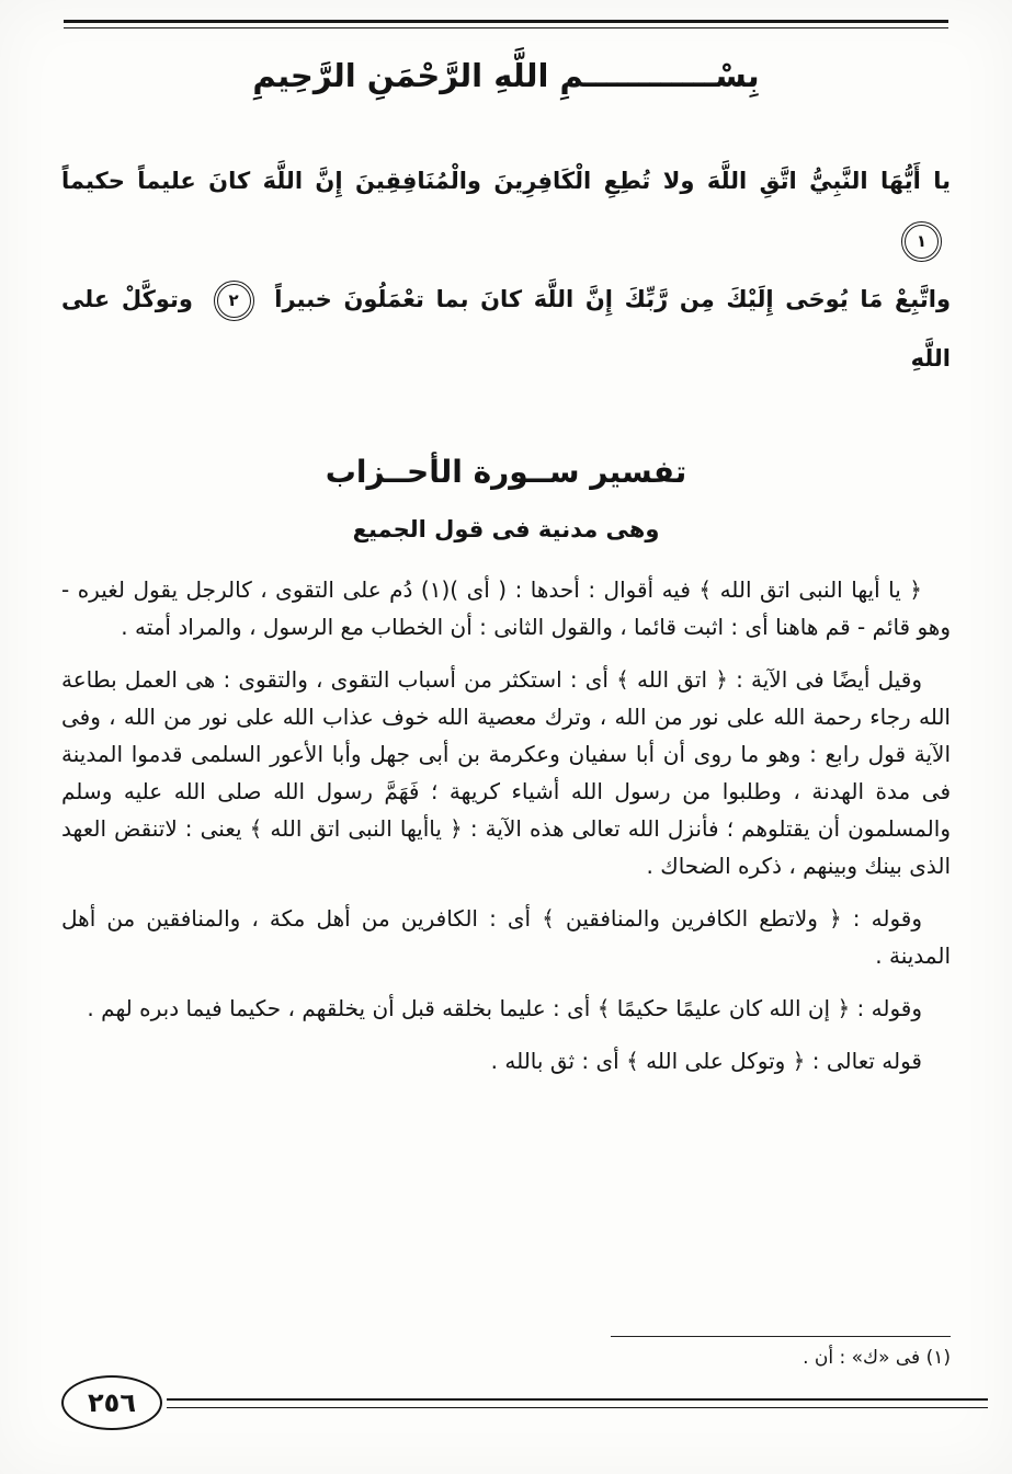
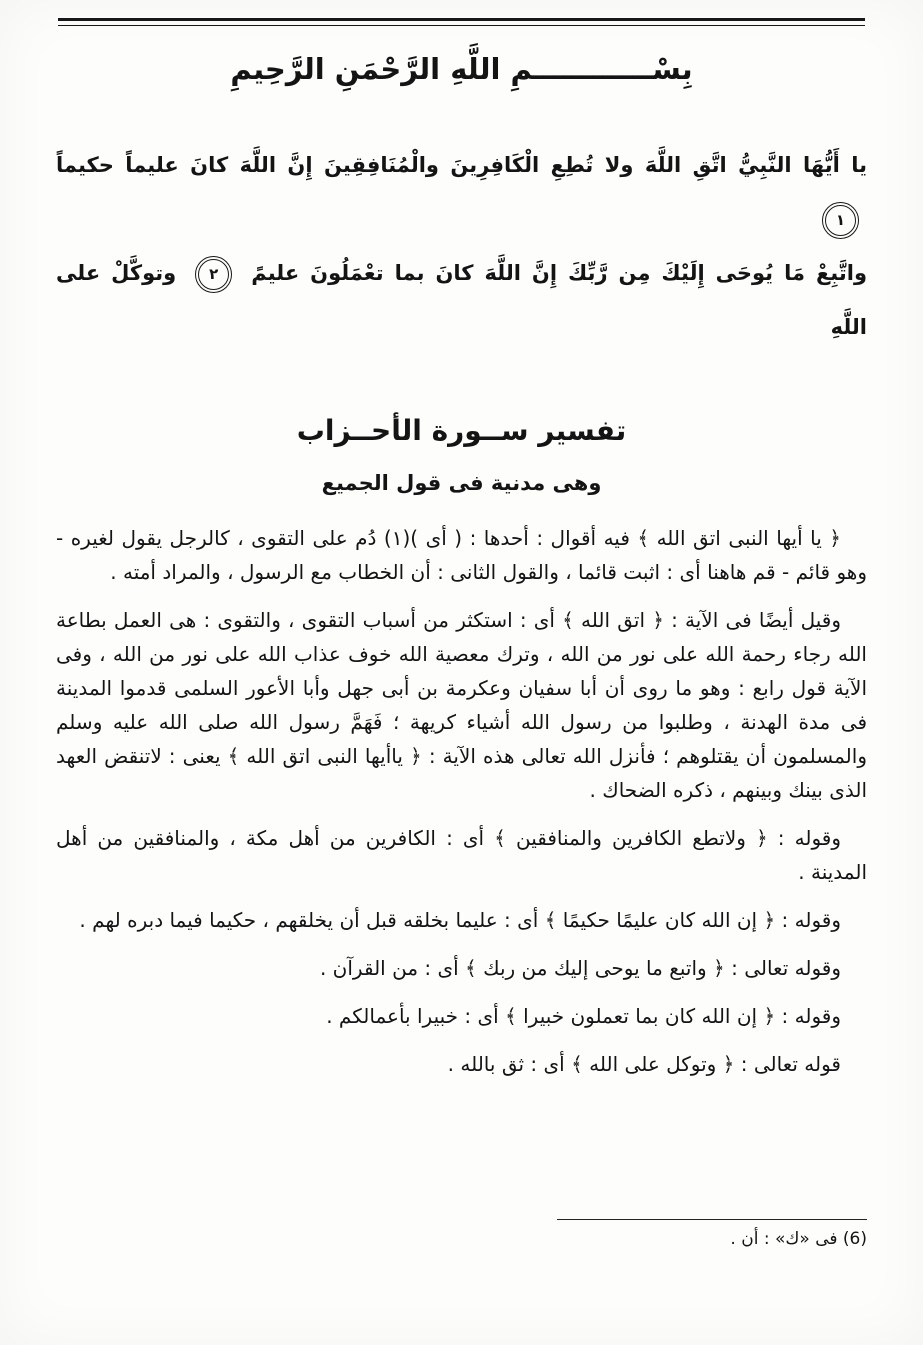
  بِسْــــــــــــمِ اللَّهِ الرَّحْمَنِ الرَّحِيمِ
  يا أَيُّهَا النَّبِيُّ اتَّقِ اللَّهَ ولا تُطِعِ الْكَافِرِينَ والْمُنَافِقِينَ إِنَّ اللَّهَ كانَ عليماً حكيماً
  ١
- واتَّبِعْ مَا يُوحَى إِلَيْكَ مِن رَّبِّكَ إِنَّ اللَّهَ كانَ بما تعْمَلُونَ خبيراً
+ واتَّبِعْ مَا يُوحَى إِلَيْكَ مِن رَّبِّكَ إِنَّ اللَّهَ كانَ بما تعْمَلُونَ عليمً
  ٢
  وتوكَّلْ على اللَّهِ
  تفسير ســورة الأحــزاب
  وهى مدنية فى قول الجميع
  ﴿ يا أيها النبى اتق الله ﴾ فيه أقوال : أحدها : ( أى )(١) دُم على التقوى ، كالرجل يقول لغيره - وهو قائم - قم هاهنا أى : اثبت قائما ، والقول الثانى : أن الخطاب مع الرسول ، والمراد أمته .
  وقيل أيضًا فى الآية : ﴿ اتق الله ﴾ أى : استكثر من أسباب التقوى ، والتقوى : هى العمل بطاعة الله رجاء رحمة الله على نور من الله ، وترك معصية الله خوف عذاب الله على نور من الله ، وفى الآية قول رابع : وهو ما روى أن أبا سفيان وعكرمة بن أبى جهل وأبا الأعور السلمى قدموا المدينة فى مدة الهدنة ، وطلبوا من رسول الله أشياء كريهة ؛ فَهَمَّ رسول الله صلى الله عليه وسلم والمسلمون أن يقتلوهم ؛ فأنزل الله تعالى هذه الآية : ﴿ ياأيها النبى اتق الله ﴾ يعنى : لاتنقض العهد الذى بينك وبينهم ، ذكره الضحاك .
  وقوله : ﴿ ولاتطع الكافرين والمنافقين ﴾ أى : الكافرين من أهل مكة ، والمنافقين من أهل المدينة .
  وقوله : ﴿ إن الله كان عليمًا حكيمًا ﴾ أى : عليما بخلقه قبل أن يخلقهم ، حكيما فيما دبره لهم .
+ وقوله تعالى : ﴿ واتبع ما يوحى إليك من ربك ﴾ أى : من القرآن .
+ وقوله : ﴿ إن الله كان بما تعملون خبيرا ﴾ أى : خبيرا بأعمالكم .
  قوله تعالى : ﴿ وتوكل على الله ﴾ أى : ثق بالله .
- (١) فى «ك» : أن .
+ (6) فى «ك» : أن .
- ٢٥٦
